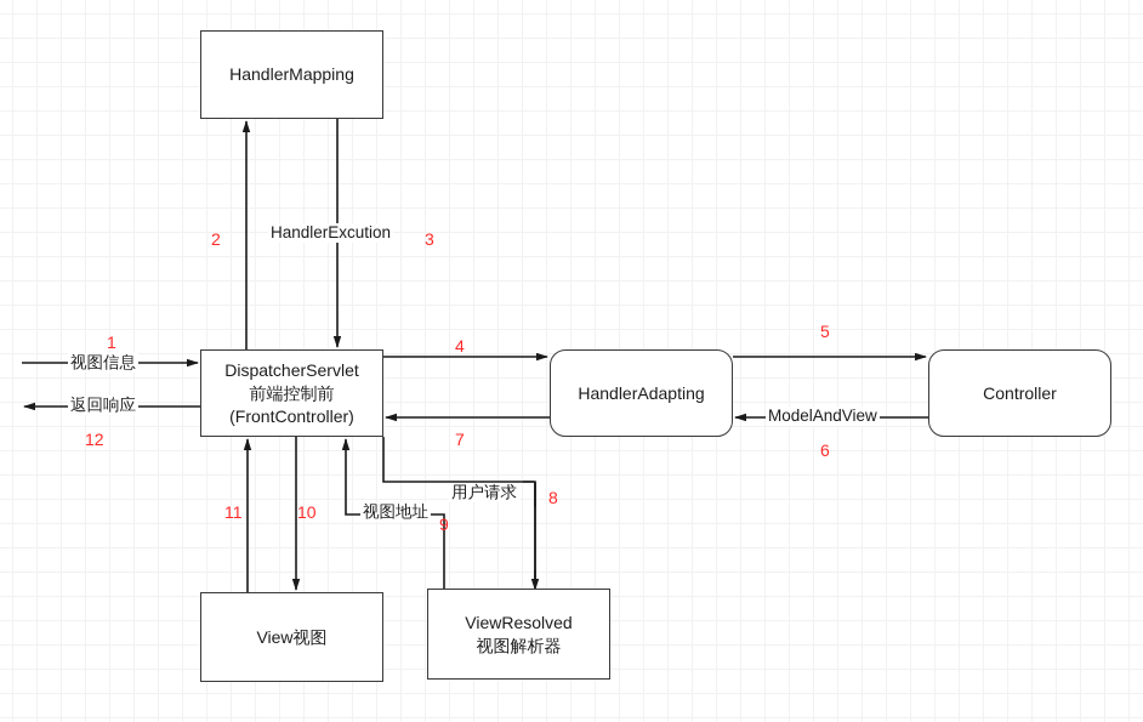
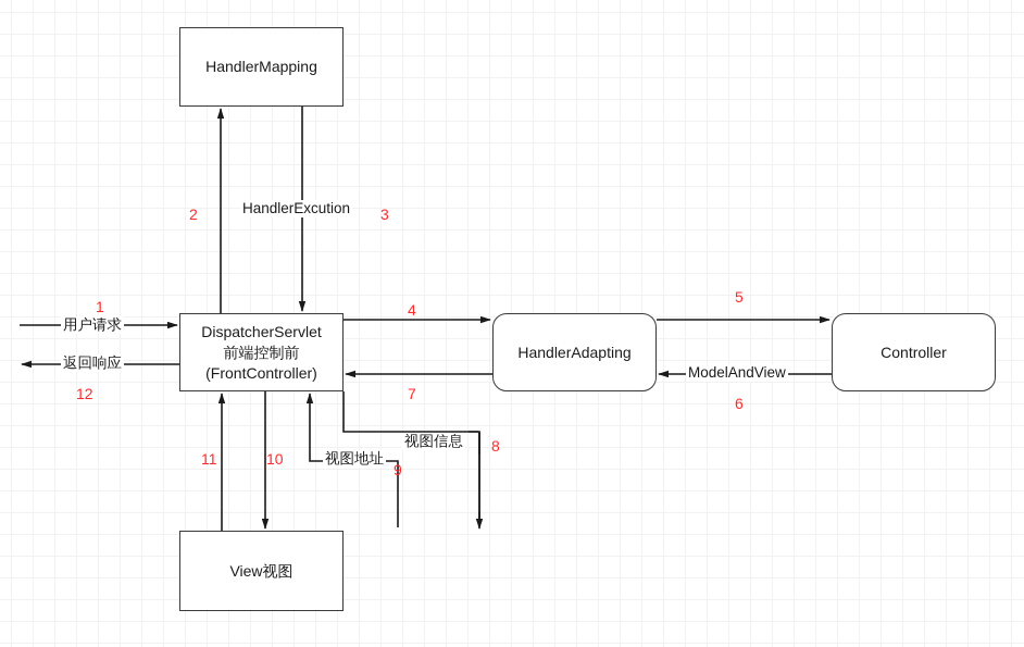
  HandlerMapping
  DispatcherServlet
  前端控制前
  (FrontController)
  HandlerAdapting
  Controller
  View视图
- ViewResolved
- 视图解析器
- 视图信息
+ 用户请求
  返回响应
  HandlerExcution
  ModelAndView
  视图地址
- 用户请求
+ 视图信息
  1
  2
  3
  4
  5
  6
  7
  8
  9
  10
  11
  12
